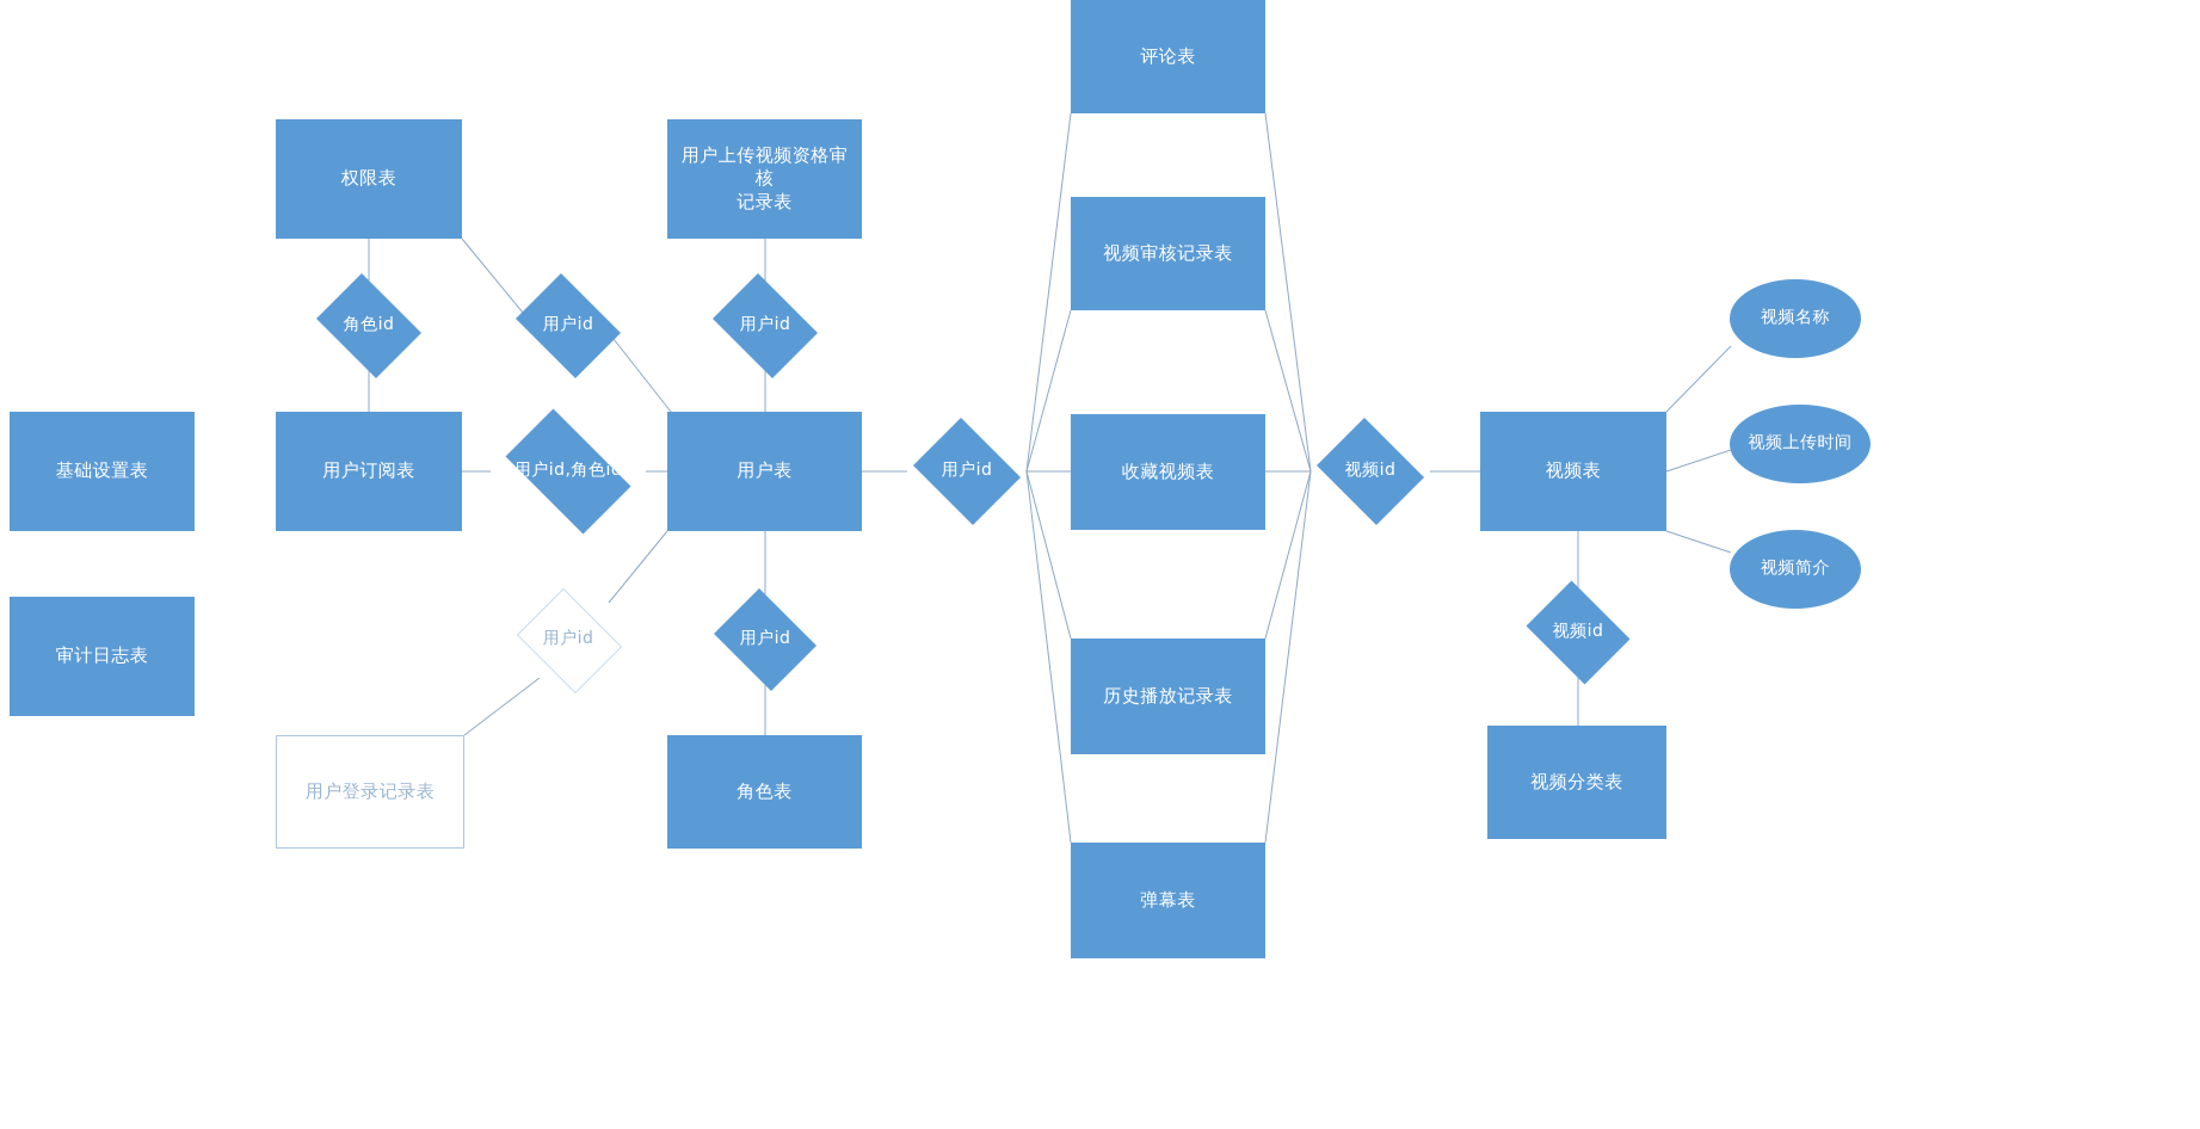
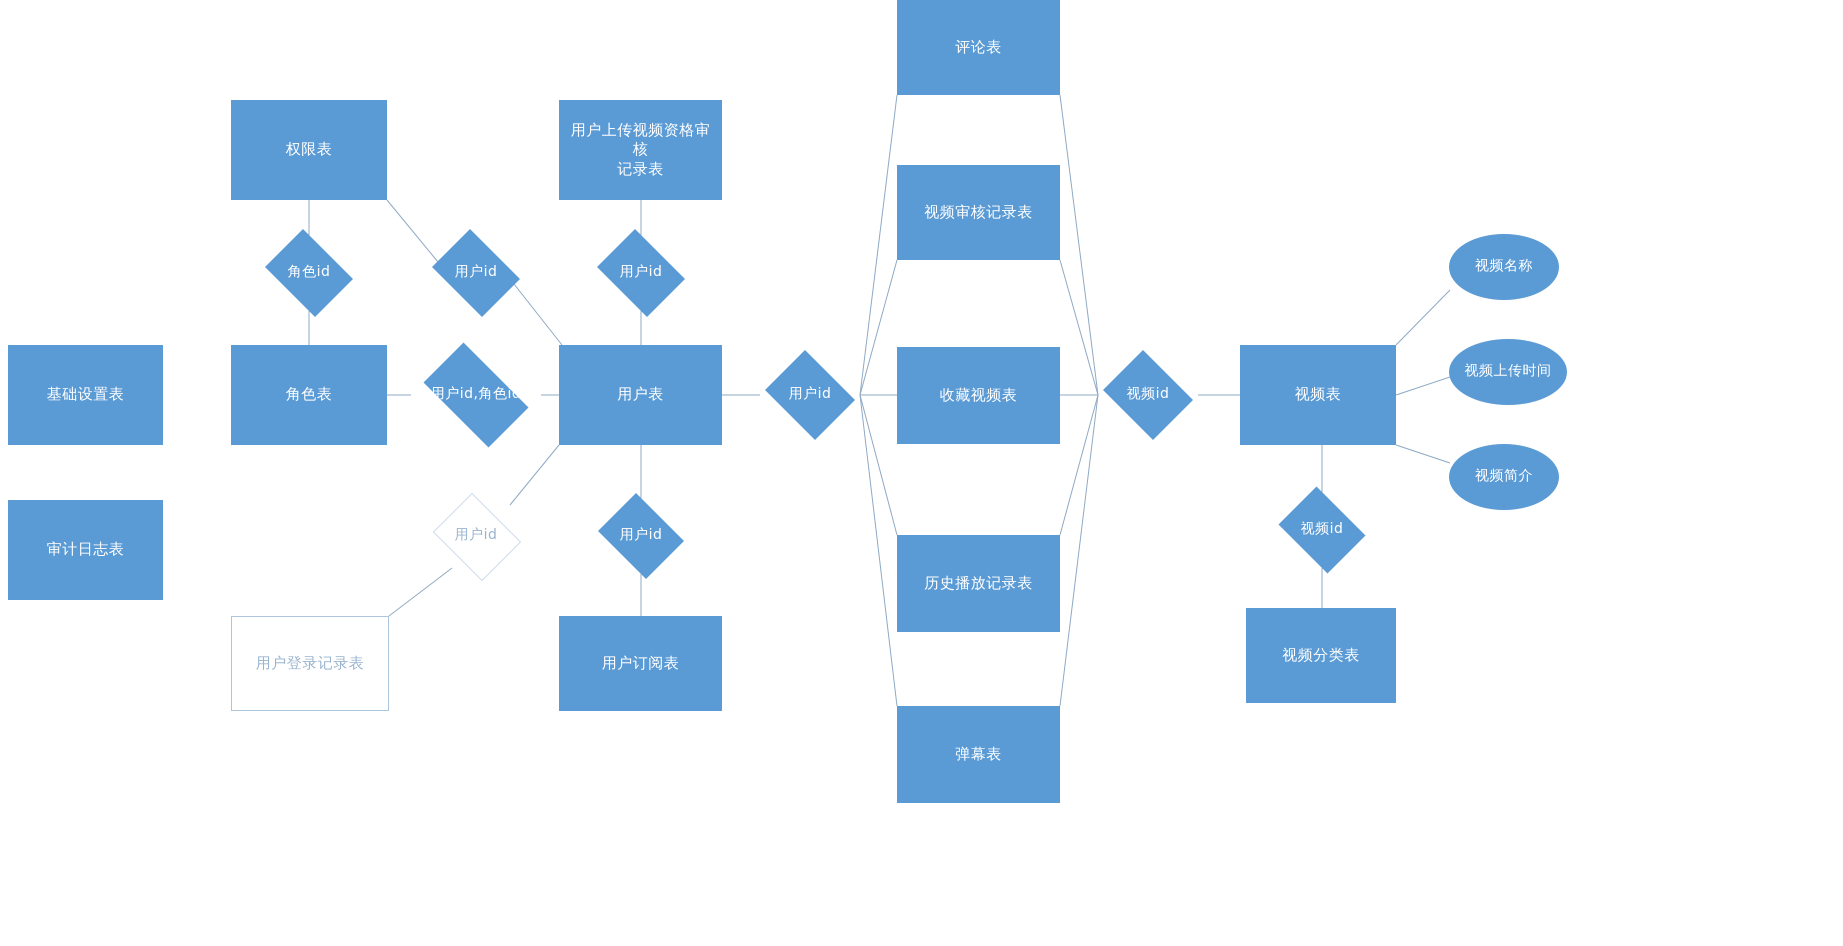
  基础设置表
  审计日志表
  权限表
- 用户订阅表
+ 角色表
  用户登录记录表
  用户上传视频资格审核
  记录表
  用户表
- 角色表
+ 用户订阅表
  评论表
  视频审核记录表
  收藏视频表
  历史播放记录表
  弹幕表
  视频表
  视频分类表
  角色id
  用户id
  用户id
  用户id,角色id
  用户id
  用户id
  用户id
  视频id
  视频id
  视频名称
  视频上传时间
  视频简介
